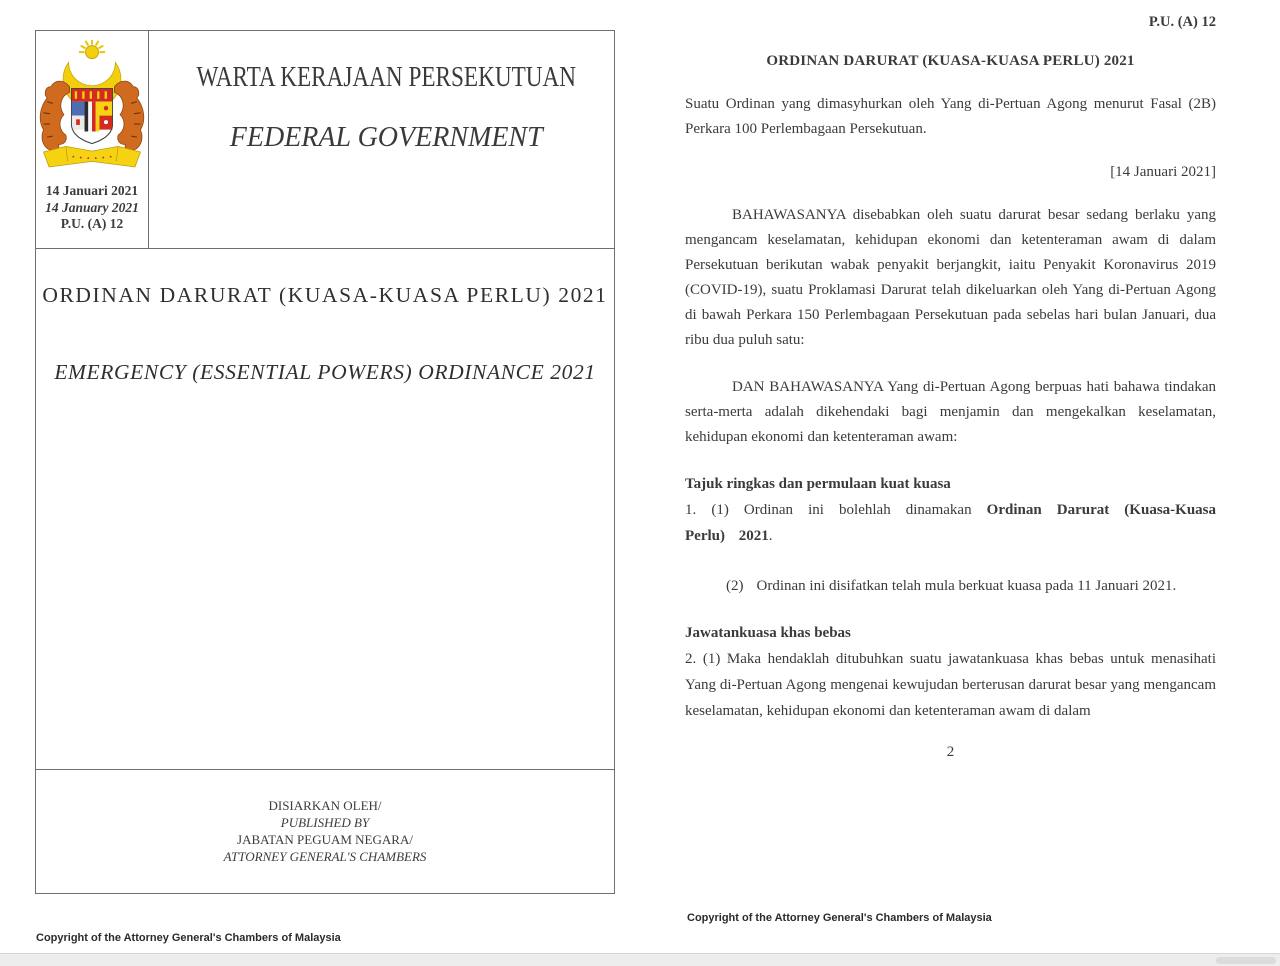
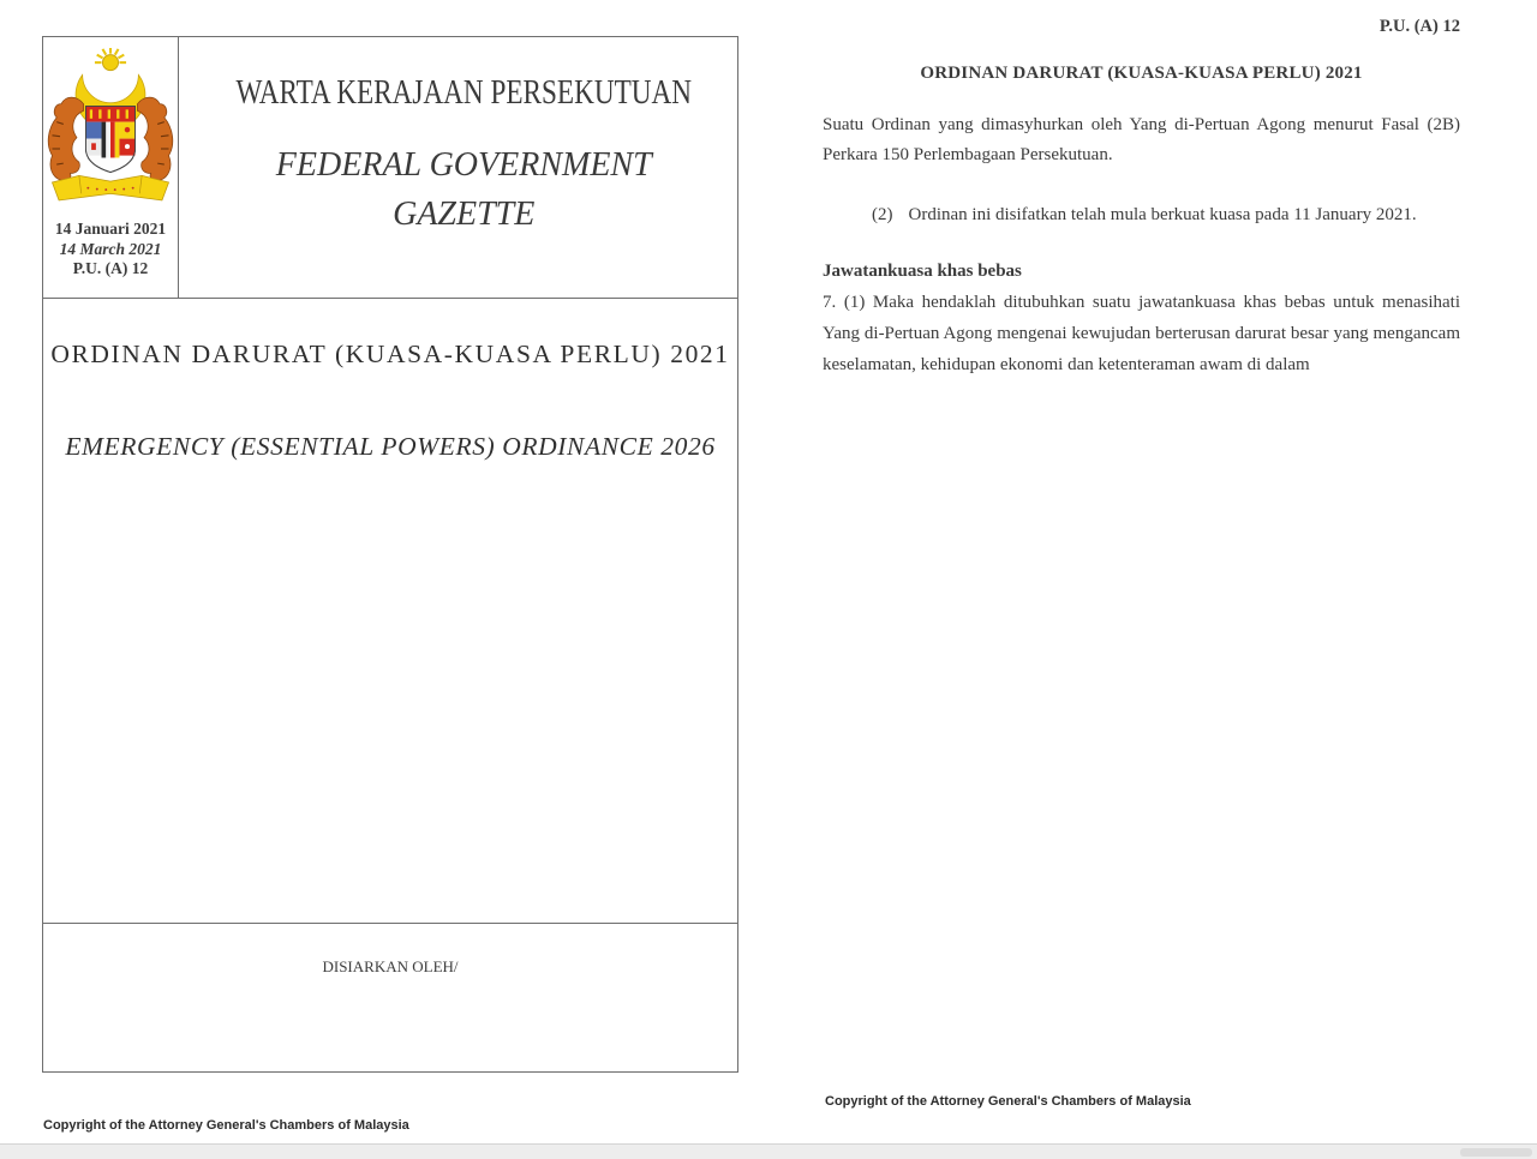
  14 Januari 2021
- 14 January 2021
+ 14 March 2021
  P.U. (A) 12
  WARTA KERAJAAN PERSEKUTUAN
  FEDERAL GOVERNMENT
+ GAZETTE
  ORDINAN DARURAT (KUASA-KUASA PERLU) 2021
- EMERGENCY (ESSENTIAL POWERS) ORDINANCE 2021
+ EMERGENCY (ESSENTIAL POWERS) ORDINANCE 2026
  DISIARKAN OLEH/
- PUBLISHED BY
- JABATAN PEGUAM NEGARA/
- ATTORNEY GENERAL'S CHAMBERS
  Copyright of the Attorney General's Chambers of Malaysia
  P.U. (A) 12
  ORDINAN DARURAT (KUASA-KUASA PERLU) 2021
- Suatu Ordinan yang dimasyhurkan oleh Yang di-Pertuan Agong menurut Fasal (2B) Perkara 100 Perlembagaan Persekutuan.
+ Suatu Ordinan yang dimasyhurkan oleh Yang di-Pertuan Agong menurut Fasal (2B) Perkara 150 Perlembagaan Persekutuan.
- [14 Januari 2021]
- BAHAWASANYA disebabkan oleh suatu darurat besar sedang berlaku yang mengancam keselamatan, kehidupan ekonomi dan ketenteraman awam di dalam Persekutuan berikutan wabak penyakit berjangkit, iaitu Penyakit Koronavirus 2019 (COVID-19), suatu Proklamasi Darurat telah dikeluarkan oleh Yang di-Pertuan Agong di bawah Perkara 150 Perlembagaan Persekutuan pada sebelas hari bulan Januari, dua ribu dua puluh satu:
- DAN BAHAWASANYA Yang di-Pertuan Agong berpuas hati bahawa tindakan serta-merta adalah dikehendaki bagi menjamin dan mengekalkan keselamatan, kehidupan ekonomi dan ketenteraman awam:
- Tajuk ringkas dan permulaan kuat kuasa
- 1. (1) Ordinan ini bolehlah dinamakan Ordinan Darurat (Kuasa-Kuasa Perlu) 2021.
- (2) Ordinan ini disifatkan telah mula berkuat kuasa pada 11 Januari 2021.
+ (2) Ordinan ini disifatkan telah mula berkuat kuasa pada 11 January 2021.
  Jawatankuasa khas bebas
- 2. (1) Maka hendaklah ditubuhkan suatu jawatankuasa khas bebas untuk menasihati Yang di-Pertuan Agong mengenai kewujudan berterusan darurat besar yang mengancam keselamatan, kehidupan ekonomi dan ketenteraman awam di dalam
+ 7. (1) Maka hendaklah ditubuhkan suatu jawatankuasa khas bebas untuk menasihati Yang di-Pertuan Agong mengenai kewujudan berterusan darurat besar yang mengancam keselamatan, kehidupan ekonomi dan ketenteraman awam di dalam
- 2
  Copyright of the Attorney General's Chambers of Malaysia
